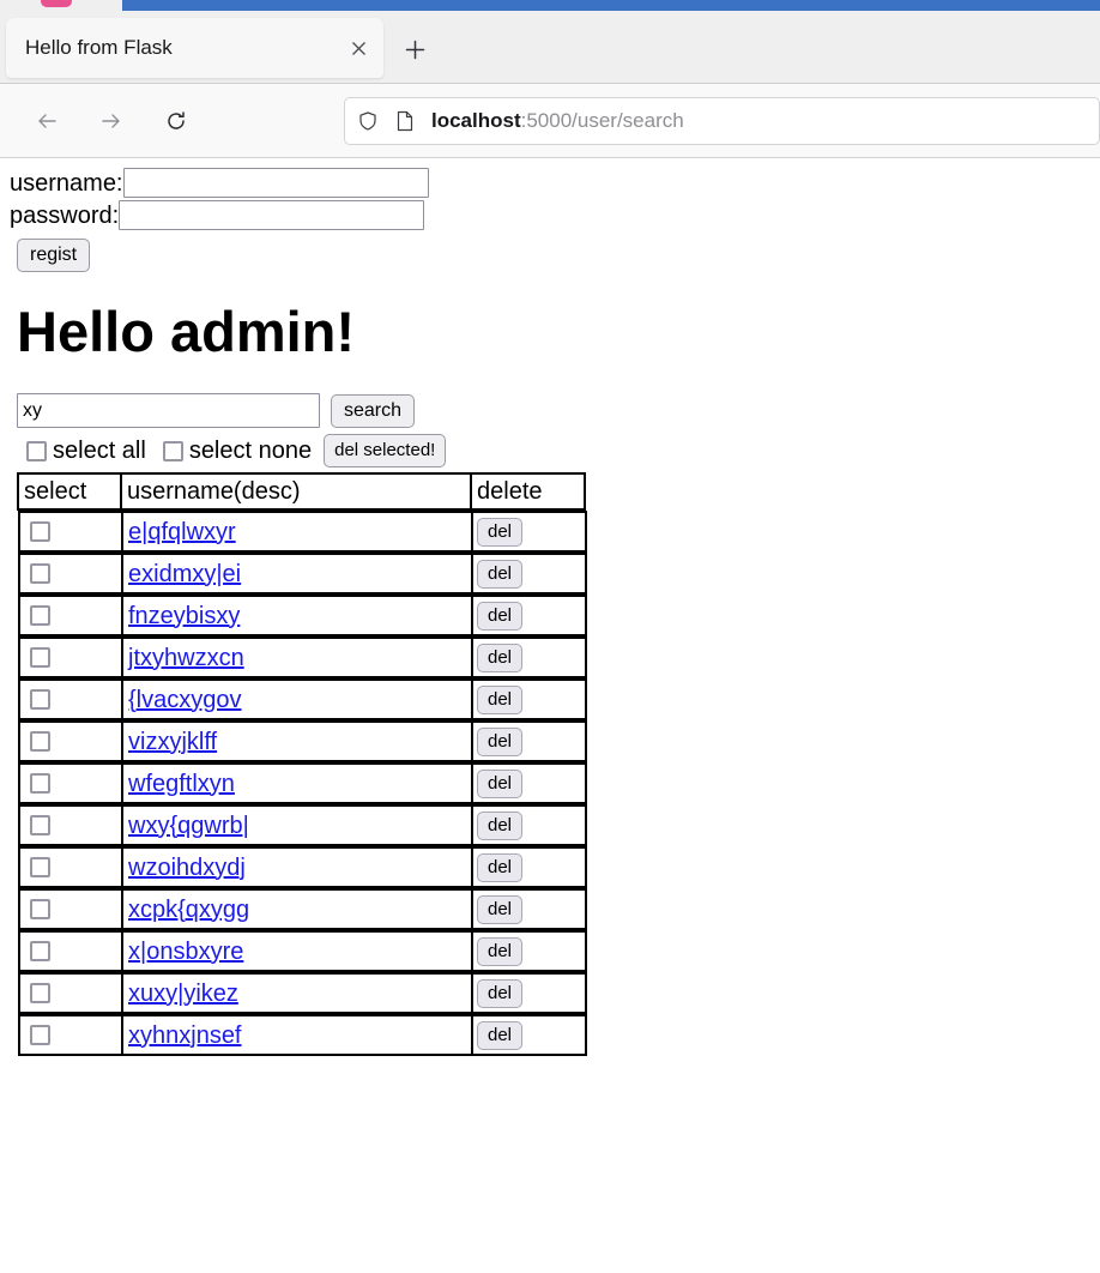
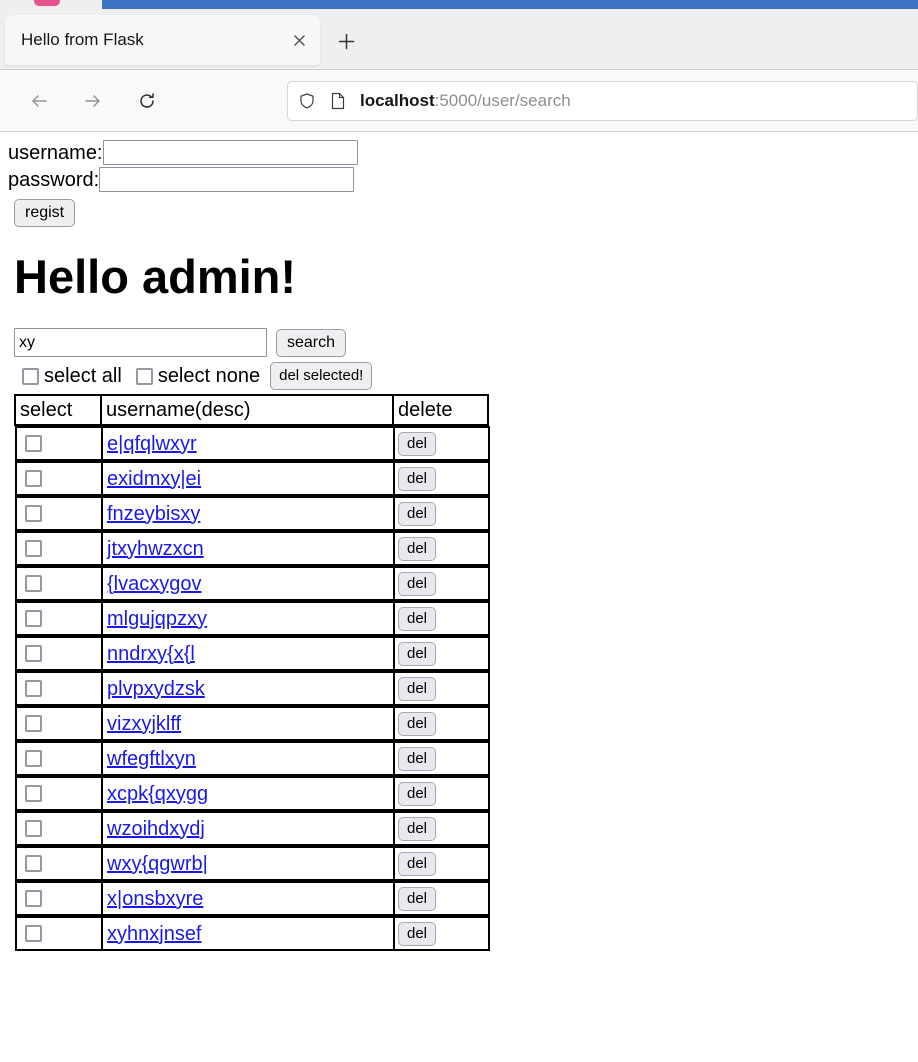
  Hello from Flask
  localhost:5000/user/search
  username:
  password:
  regist
  Hello admin!
  xy
  search
  select all
  select none
  del selected!
  select	username(desc)	delete
  	e|qfqlwxyr	del
  	exidmxy|ei	del
  	fnzeybisxy	del
  	jtxyhwzxcn	del
  	{lvacxygov	del
+ 	mlgujqpzxy	del
+ 	nndrxy{x{l	del
+ 	plvpxydzsk	del
  	vizxyjklff	del
  	wfegftlxyn	del
- 	wxy{qgwrb|	del
+ 	xcpk{qxygg	del
  	wzoihdxydj	del
- 	xcpk{qxygg	del
+ 	wxy{qgwrb|	del
  	x|onsbxyre	del
- 	xuxy|yikez	del
  	xyhnxjnsef	del
